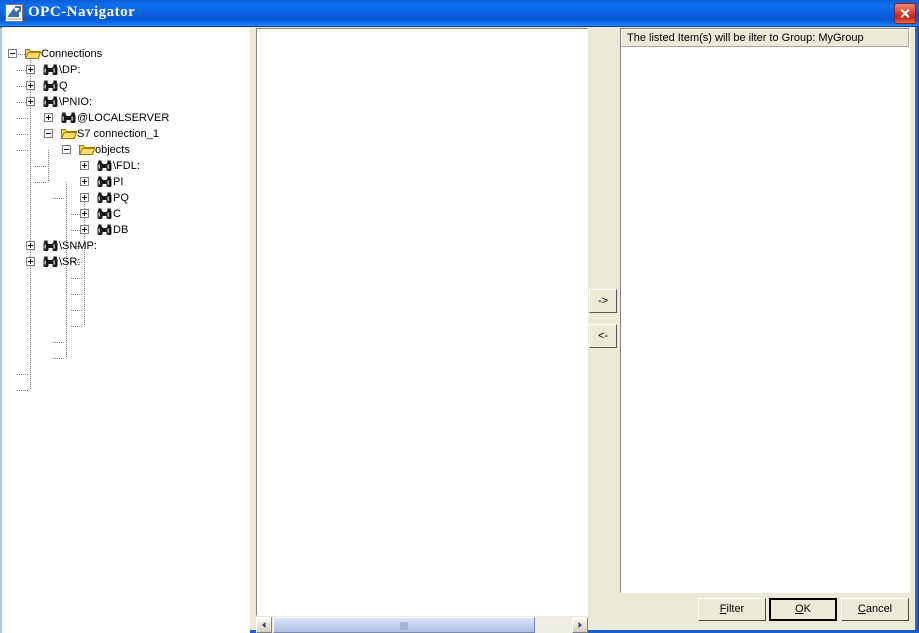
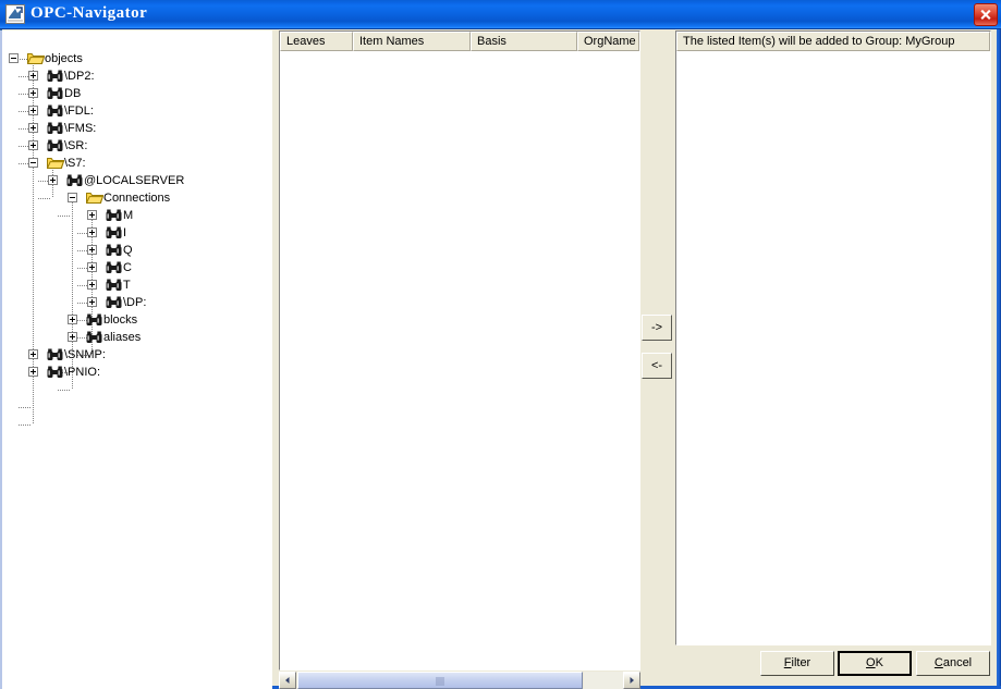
  OPC-Navigator
- Connections
+ objects
+ \DP2:
- \DP:
+ DB
- Q
+ \FDL:
+ \FMS:
- \PNIO:
+ \SR:
+ \S7:
  @LOCALSERVER
- S7 connection_1
- objects
+ Connections
+ M
+ I
- \FDL:
+ Q
- PI
- PQ
  C
+ T
- DB
+ \DP:
+ blocks
+ aliases
  \SNMP:
- \SR:
+ \PNIO:
+ Leaves
+ Item Names
+ Basis
+ OrgName
  ->
  <-
- The listed Item(s) will be ilter to Group: MyGroup
+ The listed Item(s) will be added to Group: MyGroup
  Filter
  OK
  Cancel
